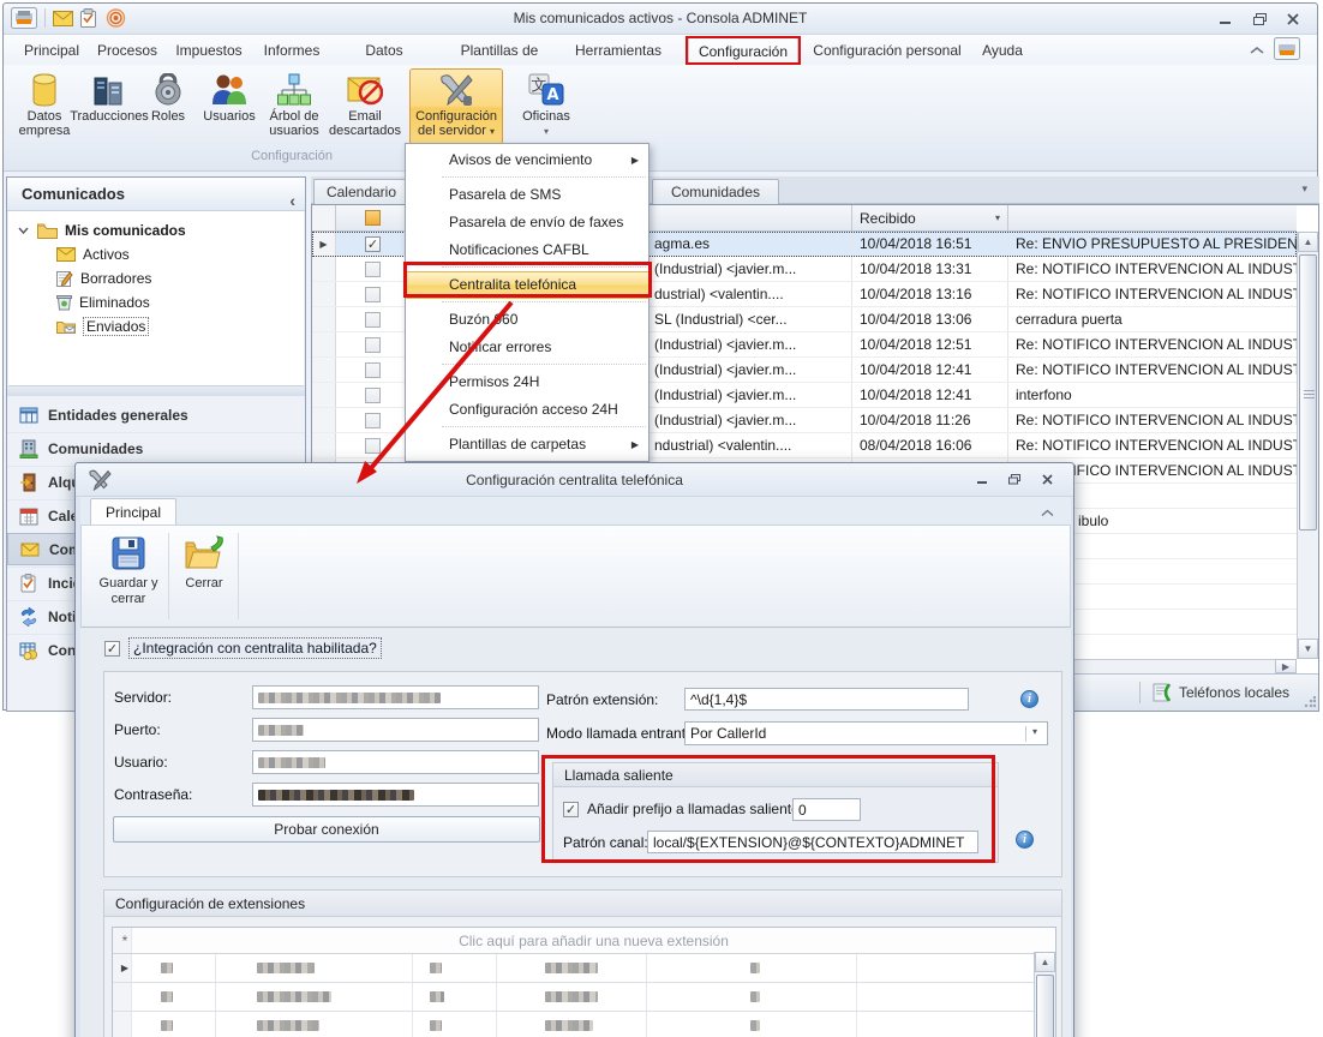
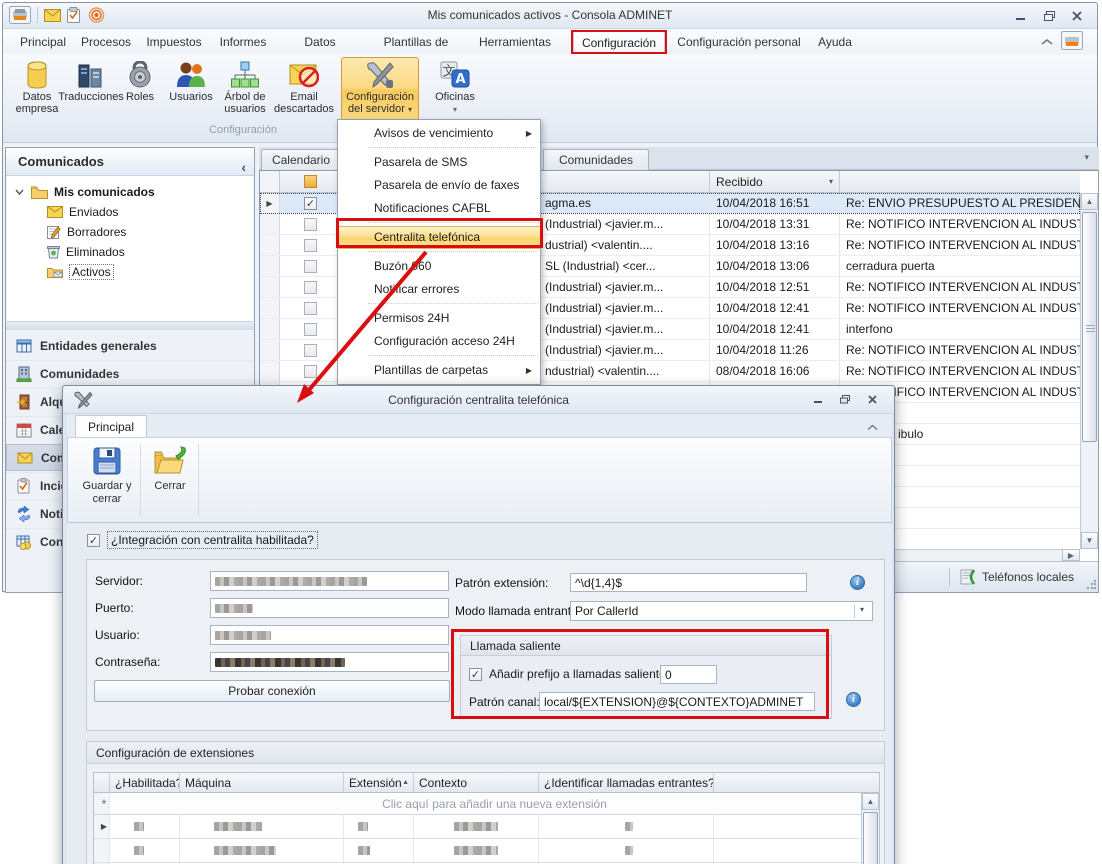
  Mis comunicados activos - Consola ADMINET
  Principal
  Procesos
  Impuestos
  Informes
  Plantillas de
  Herramientas
  Configuración
  Configuración personal
  Ayuda
  Datos empresa
  Traducciones
  Roles
  Usuarios
  Árbol de usuarios
  Email descartados
  Configuración del servidor ▾
  文
  A
  Oficinas
  ▾
  Configuración
  Comunicados
  ‹
  Mis comunicados
- Activos
+ Enviados
  Borradores
  Eliminados
- Enviados
+ Activos
  Entidades generales
  Comunidades
  Cal
  Inci
  Con
  Calendario
  Comunidades
  ▾
  Recibido
  ▾
  ▶
  ✓
  agma.es
  10/04/2018 16:51
  Re: ENVIO PRESUPUESTO AL PRESIDEN
  (Industrial) <javier.m...
  10/04/2018 13:31
  Re: NOTIFICO INTERVENCION AL INDUS
  dustrial) <valentin....
  10/04/2018 13:16
  Re: NOTIFICO INTERVENCION AL INDUS
  SL (Industrial) <cer...
  10/04/2018 13:06
  cerradura puerta
  (Industrial) <javier.m...
  10/04/2018 12:51
  Re: NOTIFICO INTERVENCION AL INDUS
  (Industrial) <javier.m...
  10/04/2018 12:41
  Re: NOTIFICO INTERVENCION AL INDUS
  (Industrial) <javier.m...
  10/04/2018 12:41
  interfono
  (Industrial) <javier.m...
  10/04/2018 11:26
  Re: NOTIFICO INTERVENCION AL INDUS
  ndustrial) <valentin....
  08/04/2018 16:06
  Re: NOTIFICO INTERVENCION AL INDUS
  ibulo
  ▲
  ▼
  ▶
  Teléfonos locales
  Avisos de vencimiento
  ▶
  Pasarela de SMS
  Pasarela de envío de faxes
  Notificaciones CAFBL
  Centralita telefónica
  Buzón60
  Noticar errores
  Permisos 24H
  Configuración acceso 24H
  Plantillas de carpetas
  ▶
  Configuración centralita telefónica
  Principal
  Guardar y cerrar
  Cerrar
  ✓
  ¿Integración con centralita habilitada?
  Servidor:
  Puerto:
  Usuario:
  Contraseña:
  Probar conexión
  Patrón extensión:
  ^\d{1,4}$
  i
  Modo llamada entran
  Por CallerId
  ▾
  Llamada saliente
  ✓
  Añadir prefijo a llamadas salient
  0
  Patrón canal
  local/${EXTENSION}@${CONTEXTO}ADMINET
  i
  Configuración de extensiones
+ ¿Habilitada?
+ Máquina
+ Extensión
+ Contexto
+ ¿Identificar llamadas entrantes?
  *
  Clic aquí para añadir una nueva extensión
  ▶
  ▲
